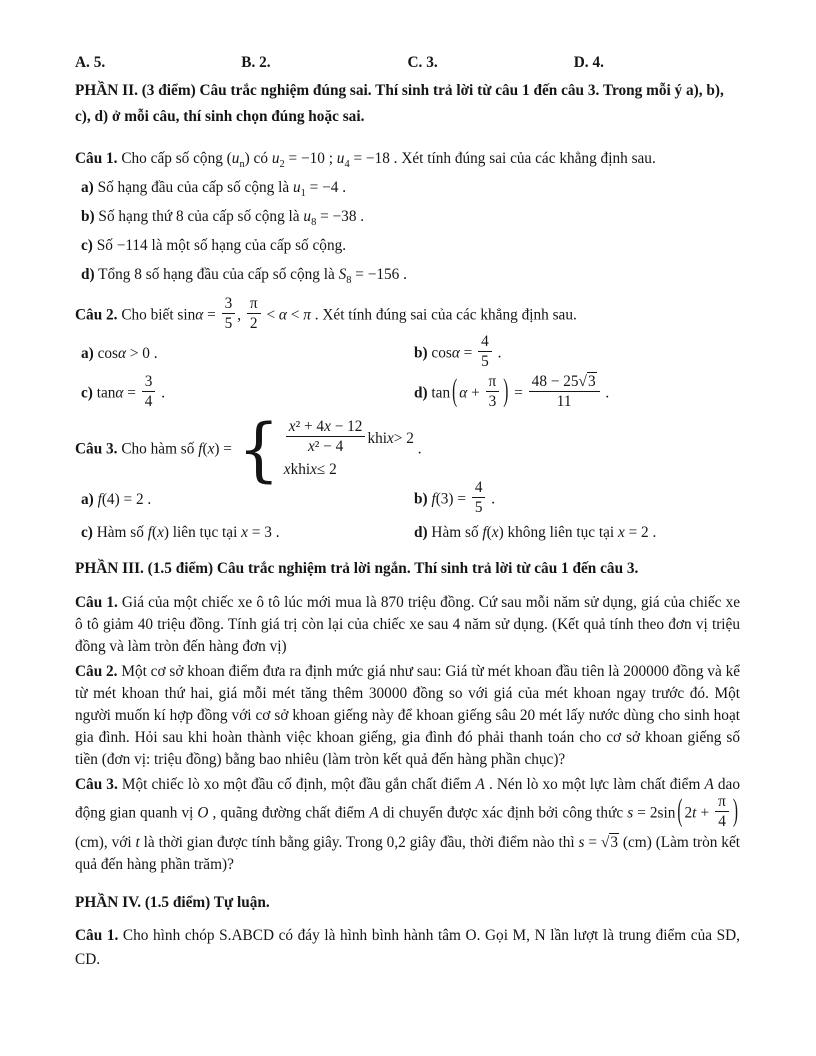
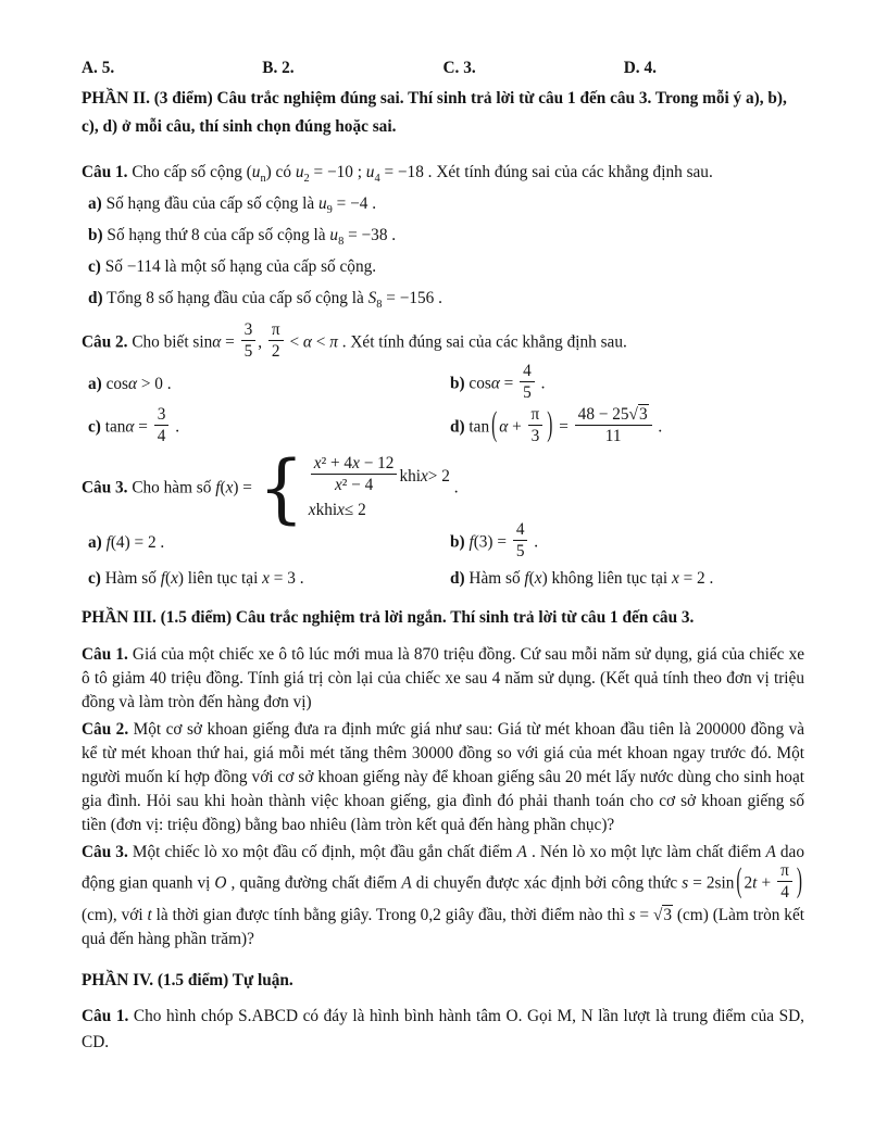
  A. 5.
  B. 2.
  C. 3.
  D. 4.
  PHẦN II. (3 điểm) Câu trắc nghiệm đúng sai. Thí sinh trả lời từ câu 1 đến câu 3. Trong mỗi ý a), b), c), d) ở mỗi câu, thí sinh chọn đúng hoặc sai.
  Câu 1. Cho cấp số cộng (un) có u2 = −10 ; u4 = −18 . Xét tính đúng sai của các khẳng định sau.
- a) Số hạng đầu của cấp số cộng là u1 = −4 .
+ a) Số hạng đầu của cấp số cộng là u9 = −4 .
  b) Số hạng thứ 8 của cấp số cộng là u8 = −38 .
  c) Số −114 là một số hạng của cấp số cộng.
  d) Tổng 8 số hạng đầu của cấp số cộng là S8 = −156 .
  Câu 2. Cho biết sinα =
  3
  5
  ,
  π
  2
  < α < π . Xét tính đúng sai của các khẳng định sau.
  a) cosα > 0 .
  b) cosα =
  4
  5
  .
  c) tanα =
  3
  4
  .
  d) tan(α +
  π
  3
  ) =
  48 − 25√3
  11
  .
  Câu 3. Cho hàm số f(x) =
  {
  x² + 4x − 12
  x² − 4
  khi
  x
  > 2
  x
  khi
  x
  ≤ 2
  .
  a) f(4) = 2 .
  b) f(3) =
  4
  5
  .
  c) Hàm số f(x) liên tục tại x = 3 .
  d) Hàm số f(x) không liên tục tại x = 2 .
  PHẦN III. (1.5 điểm) Câu trắc nghiệm trả lời ngắn. Thí sinh trả lời từ câu 1 đến câu 3.
  Câu 1. Giá của một chiếc xe ô tô lúc mới mua là 870 triệu đồng. Cứ sau mỗi năm sử dụng, giá của chiếc xe ô tô giảm 40 triệu đồng. Tính giá trị còn lại của chiếc xe sau 4 năm sử dụng. (Kết quả tính theo đơn vị triệu đồng và làm tròn đến hàng đơn vị)
- Câu 2. Một cơ sở khoan điểm đưa ra định mức giá như sau: Giá từ mét khoan đầu tiên là 200000 đồng và kể từ mét khoan thứ hai, giá mỗi mét tăng thêm 30000 đồng so với giá của mét khoan ngay trước đó. Một người muốn kí hợp đồng với cơ sở khoan giếng này để khoan giếng sâu 20 mét lấy nước dùng cho sinh hoạt gia đình. Hỏi sau khi hoàn thành việc khoan giếng, gia đình đó phải thanh toán cho cơ sở khoan giếng số tiền (đơn vị: triệu đồng) bằng bao nhiêu (làm tròn kết quả đến hàng phần chục)?
+ Câu 2. Một cơ sở khoan giếng đưa ra định mức giá như sau: Giá từ mét khoan đầu tiên là 200000 đồng và kể từ mét khoan thứ hai, giá mỗi mét tăng thêm 30000 đồng so với giá của mét khoan ngay trước đó. Một người muốn kí hợp đồng với cơ sở khoan giếng này để khoan giếng sâu 20 mét lấy nước dùng cho sinh hoạt gia đình. Hỏi sau khi hoàn thành việc khoan giếng, gia đình đó phải thanh toán cho cơ sở khoan giếng số tiền (đơn vị: triệu đồng) bằng bao nhiêu (làm tròn kết quả đến hàng phần chục)?
  Câu 3. Một chiếc lò xo một đầu cố định, một đầu gắn chất điểm A . Nén lò xo một lực làm chất điểm A dao động gian quanh vị O , quãng đường chất điểm A di chuyển được xác định bởi công thức s = 2sin(2t +
  π
  4
  ) (cm), với t là thời gian được tính bằng giây. Trong 0,2 giây đầu, thời điểm nào thì s = √3 (cm) (Làm tròn kết quả đến hàng phần trăm)?
  PHẦN IV. (1.5 điểm) Tự luận.
  Câu 1. Cho hình chóp S.ABCD có đáy là hình bình hành tâm O. Gọi M, N lần lượt là trung điểm của SD, CD.
